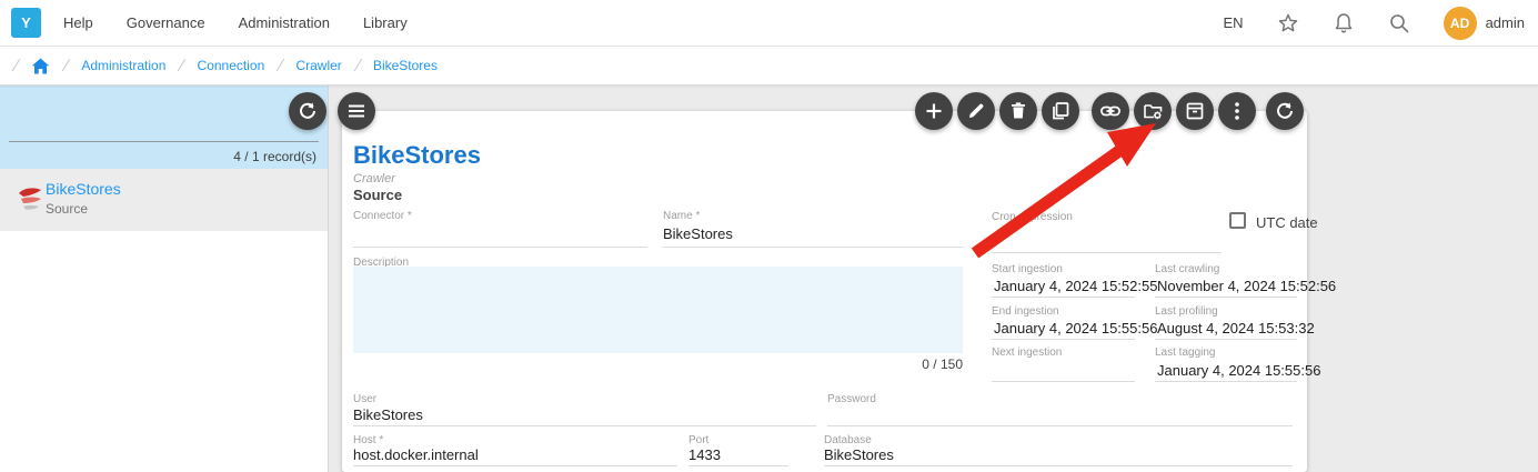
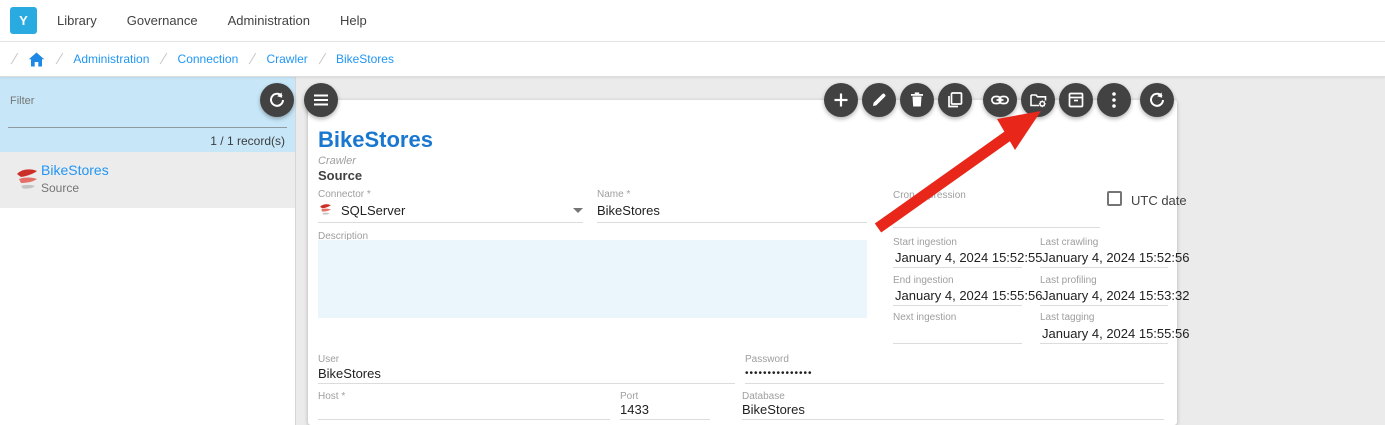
  Y
- Help
+ Library
  Governance
  Administration
- Library
+ Help
- EN
- AD
- admin
  Administration
  Connection
  Crawler
  BikeStores
+ Filter
- 4 / 1 record(s)
+ 1 / 1 record(s)
  BikeStores
  Source
  BikeStores
  Crawler
  Source
  Connector *
+ SQLServer
  Name *
  BikeStores
  Cronression
  UTC date
  Description
- 0 / 150
  Start ingestion
  January 4, 2024 15:52:55
  Last crawling
- November 4, 2024 15:52:56
+ January 4, 2024 15:52:56
  End ingestion
  January 4, 2024 15:55:56
  Last profiling
- August 4, 2024 15:53:32
+ January 4, 2024 15:53:32
  Next ingestion
  Last tagging
  January 4, 2024 15:55:56
  User
  BikeStores
  Password
+ •••••••••••••••
  Host *
- host.docker.internal
  Port
  1433
  Database
  BikeStores
